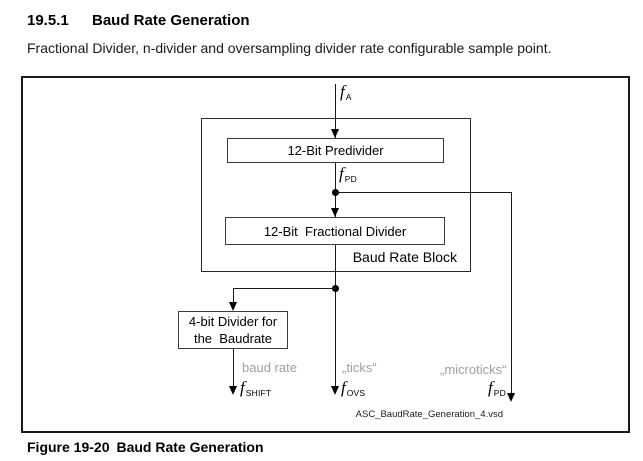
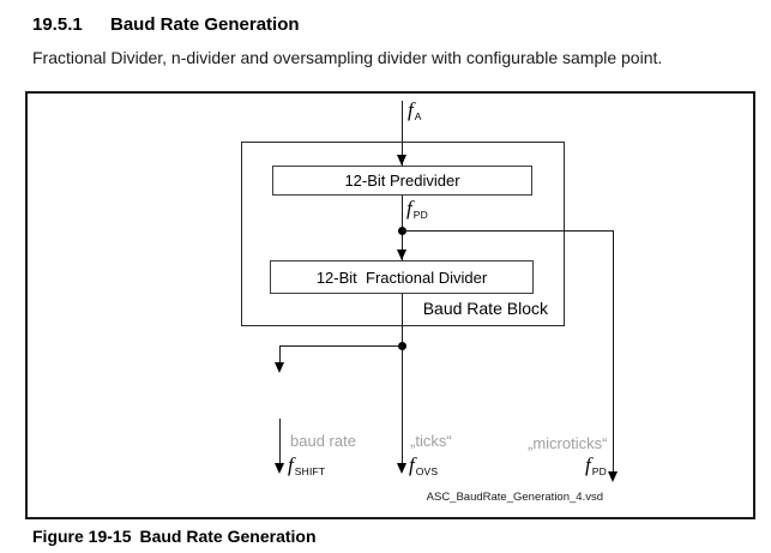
  19.5.1 Baud Rate Generation
- Fractional Divider, n-divider and oversampling divider rate configurable sample point.
+ Fractional Divider, n-divider and oversampling divider with configurable sample point.
  fA
  Baud Rate Block
  12-Bit Predivider
  fPD
  12-Bit Fractional Divider
- 4-bit Divider for
- the Baudrate
  baud rate
  „ticks“
  „microticks“
  fSHIFT
  fOVS
  fPD
  ASC_BaudRate_Generation_4.vsd
- Figure 19-20 Baud Rate Generation
+ Figure 19-15 Baud Rate Generation
